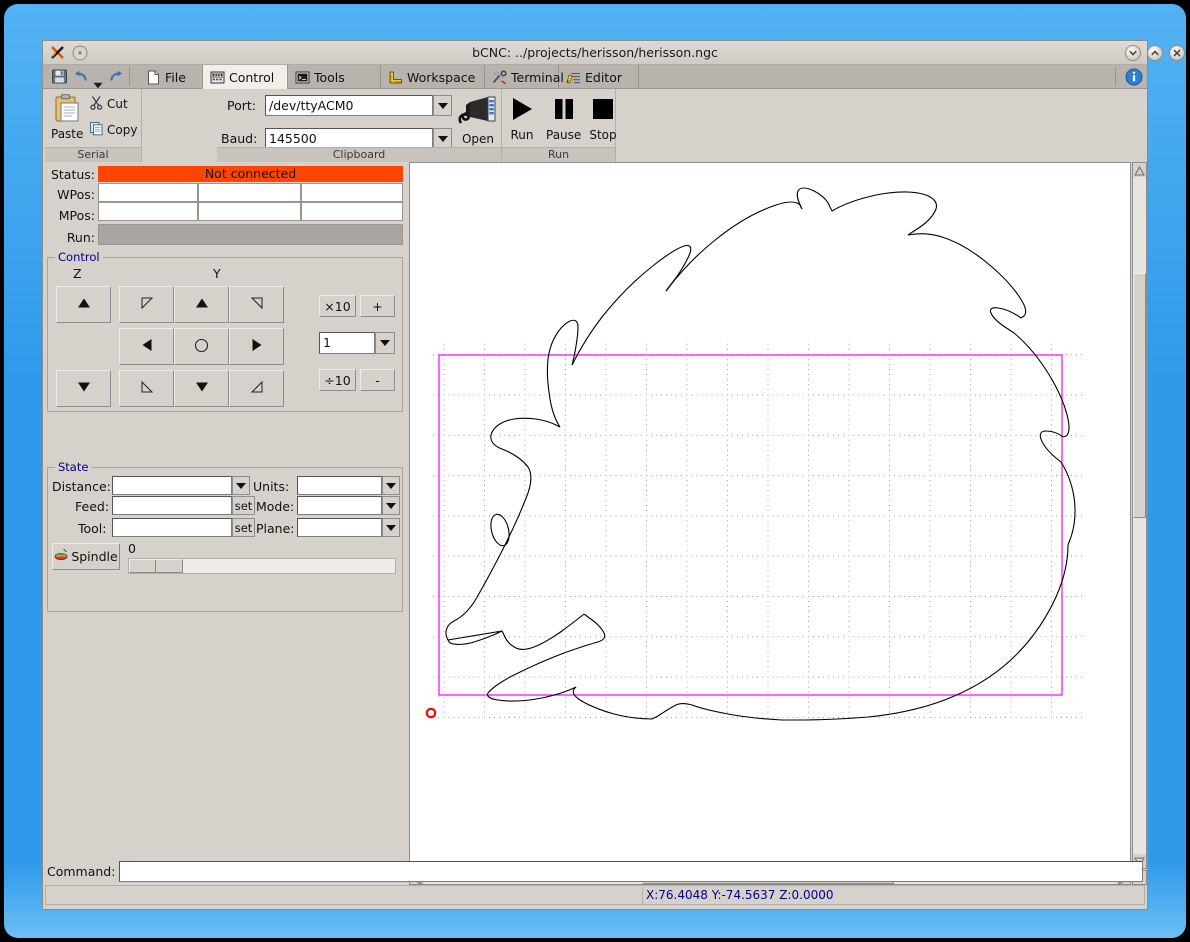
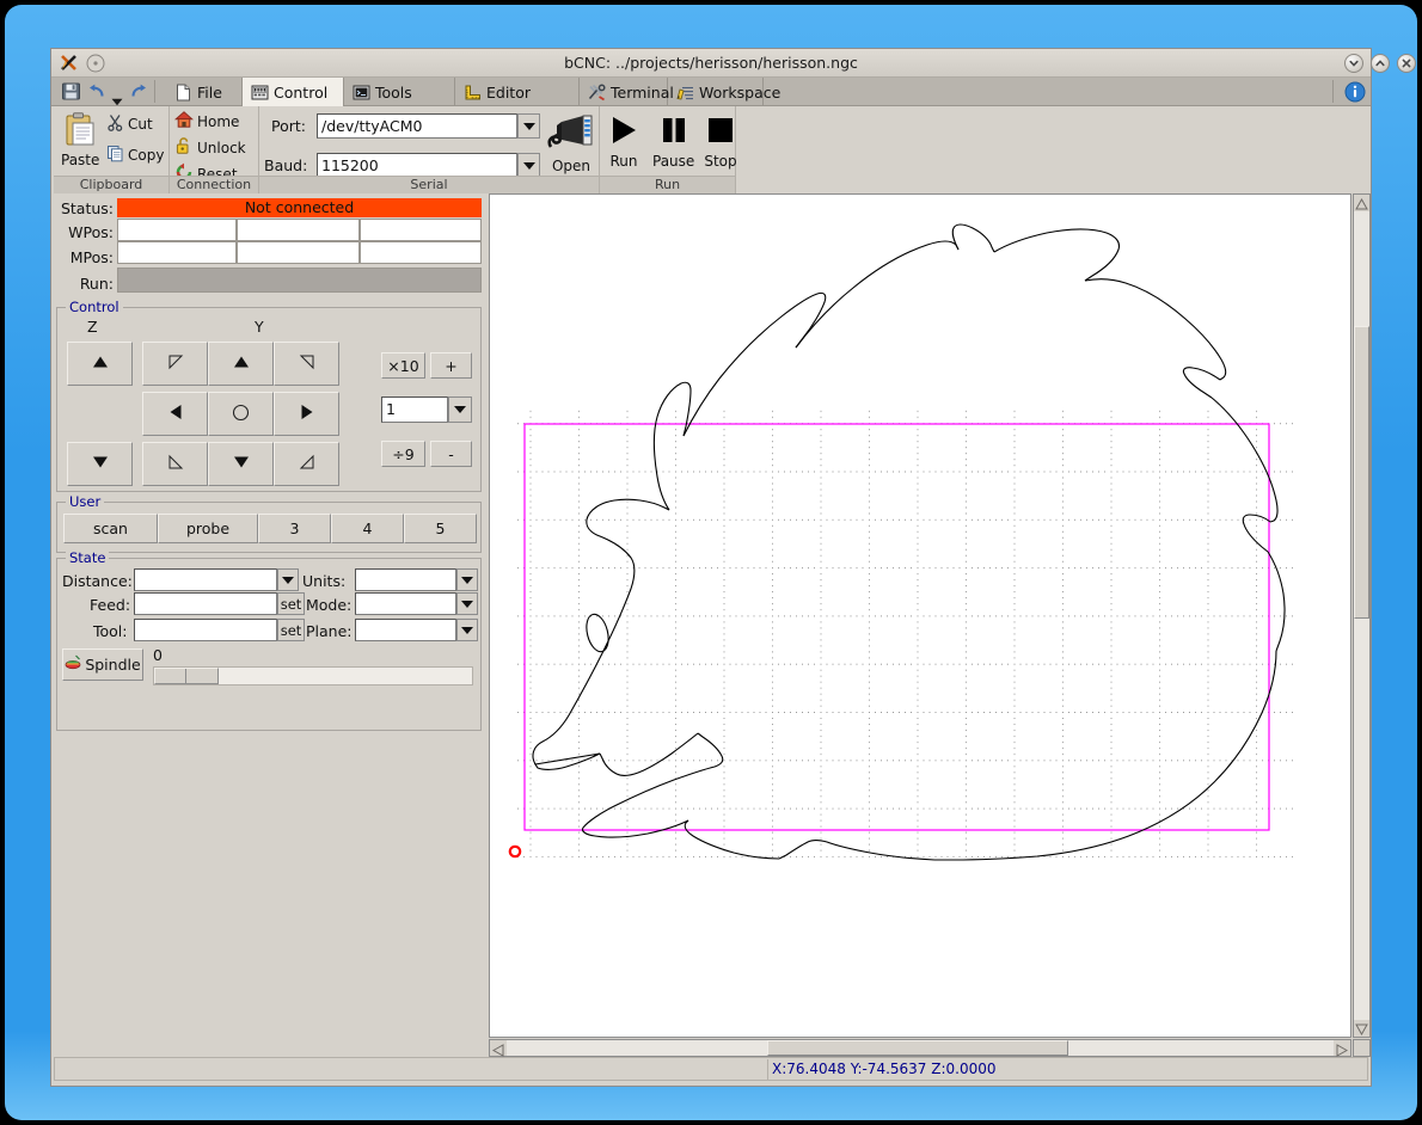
  bCNC: ../projects/herisson/herisson.ngc
  File
  Control
  Tools
- Workspace
+ Editor
  Terminal
- Editor
+ Workspace
  Paste
  Cut
  Copy
- Serial
+ Clipboard
+ Home
+ Unlock
+ Reset
+ Connection
  Port:
  /dev/ttyACM0
  Baud:
- 145500
+ 115200
  Open
- Clipboard
+ Serial
  Run
  Pause
  Stop
  Run
  Status:
  Not connected
  WPos:
  MPos:
  Run:
  Control
  Z
  Y
  ×10
  +
  1
- ÷10
+ ÷9
  -
+ User
+ scan
+ probe
+ 3
+ 4
+ 5
  State
  Distance:
  Units:
  Feed:
  set
  Mode:
  Tool:
  set
  Plane:
  Spindle
  0
- Command:
  X:76.4048 Y:-74.5637 Z:0.0000
